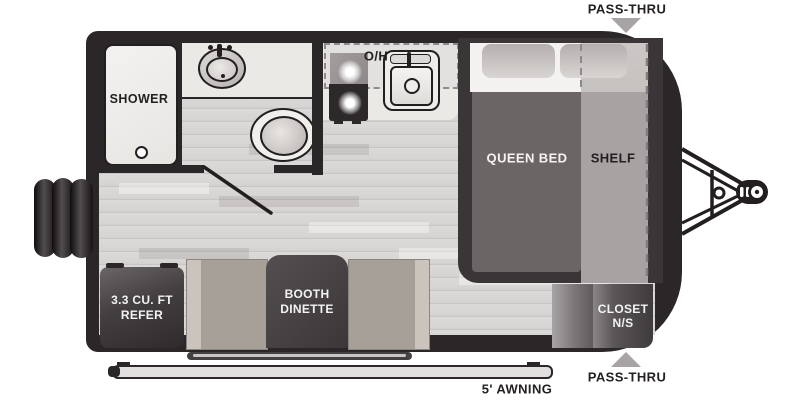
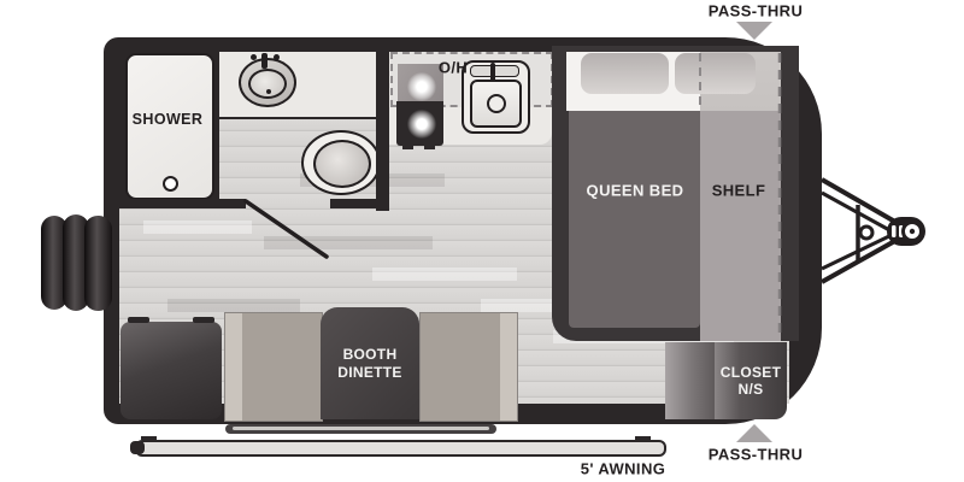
  PASS-THRU
  PASS-THRU
  5' AWNING
  SHOWER
  O/H
  QUEEN BED
  SHELF
- 3.3 CU. FT
- REFER
  BOOTH
  DINETTE
  CLOSET
  N/S
